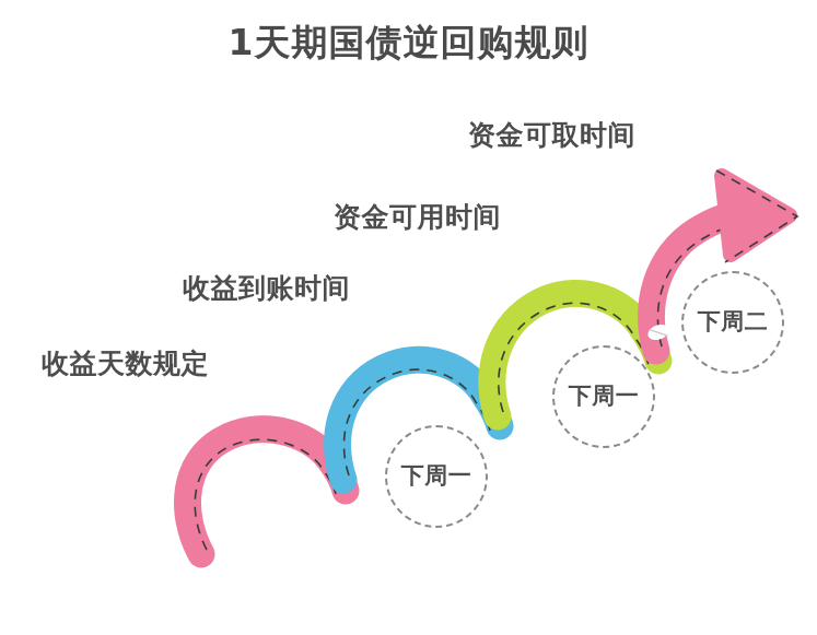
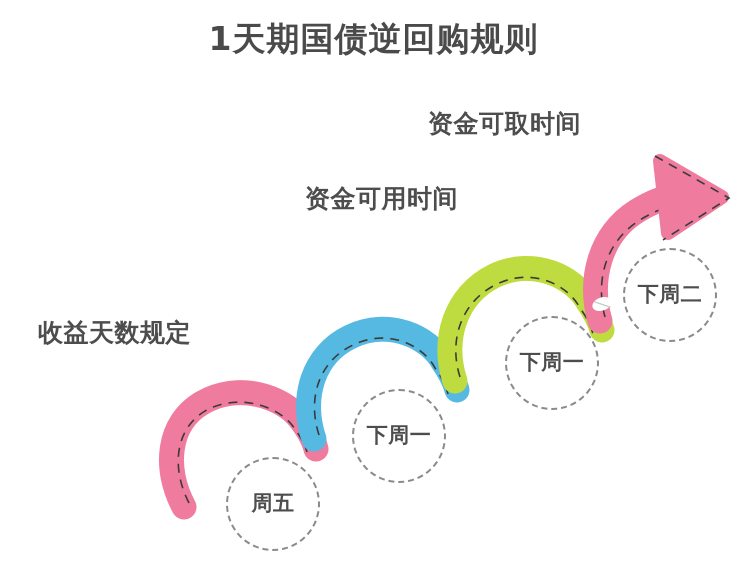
  1天期国债逆回购规则
  收益天数规定
- 收益到账时间
  资金可用时间
  资金可取时间
+ 周五
  下周一
  下周一
  下周二
